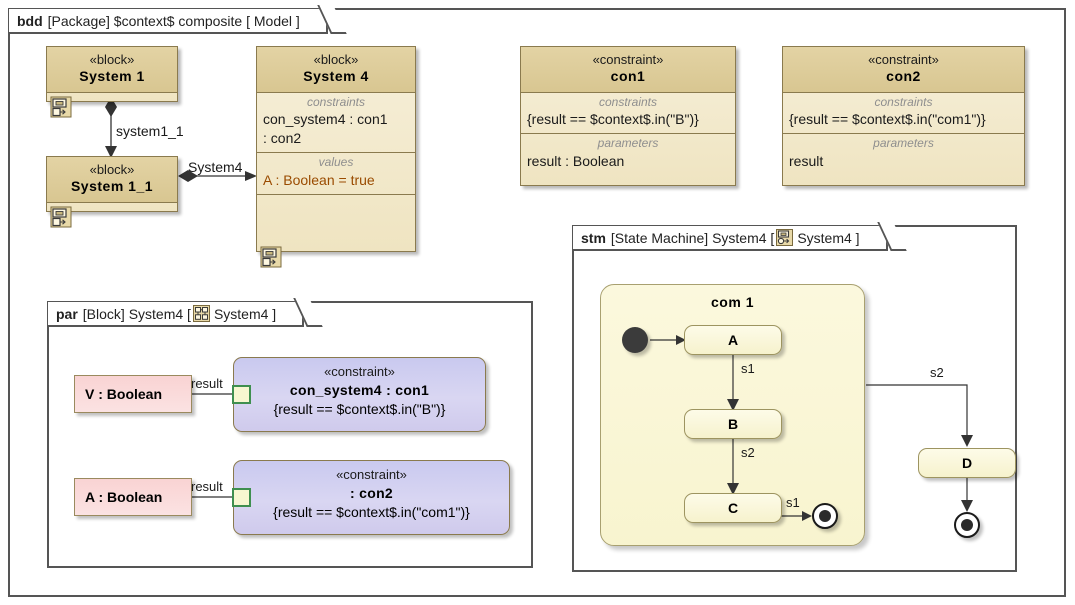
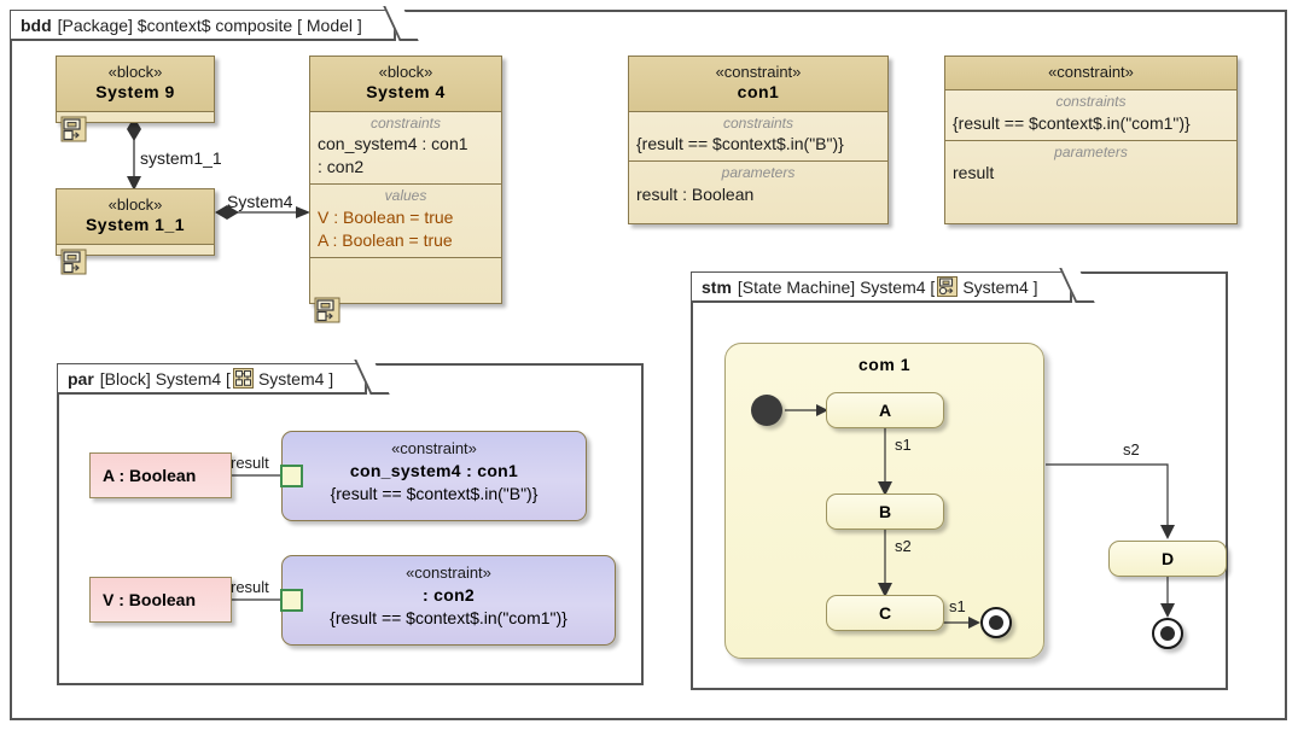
  bdd
  [Package] $context$ composite [ Model ]
  «block»
- System 1
+ System 9
  system1_1
  «block»
  System 1_1
  System4
  «block»
  System 4
  constraints
  con_system4 : con1
  : con2
  values
+ V : Boolean = true
  A : Boolean = true
  «constraint»
  con1
  constraints
  {result == $context$.in("B")}
  parameters
  result : Boolean
  «constraint»
- con2
  constraints
  {result == $context$.in("com1")}
  parameters
  result
  par
  [Block] System4 [
  System4 ]
- V : Boolean
+ A : Boolean
  result
- A : Boolean
+ V : Boolean
  result
  «constraint»
  con_system4 : con1
  {result == $context$.in("B")}
  «constraint»
  : con2
  {result == $context$.in("com1")}
  stm
  [State Machine] System4 [
  System4 ]
  com 1
  A
  s1
  B
  s2
  C
  s1
  s2
  D
